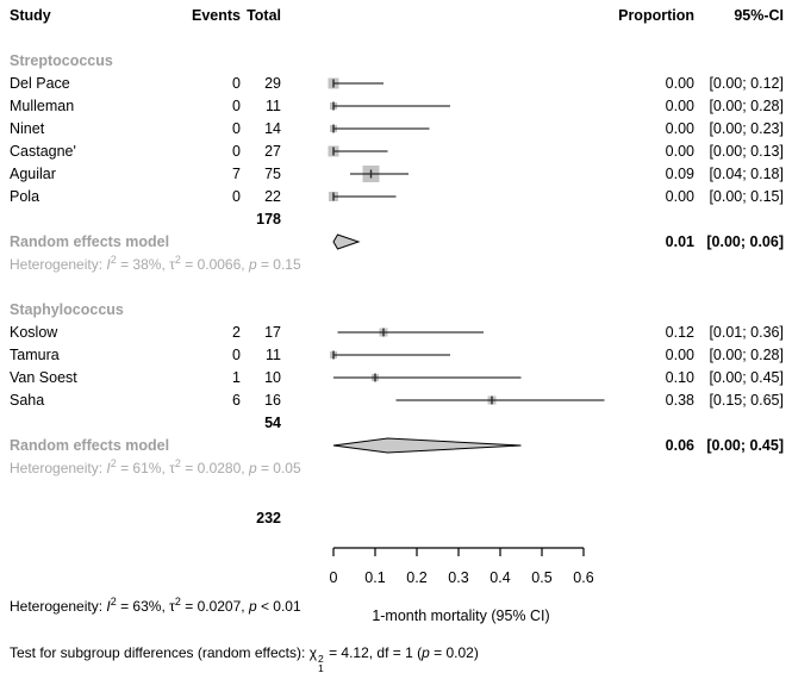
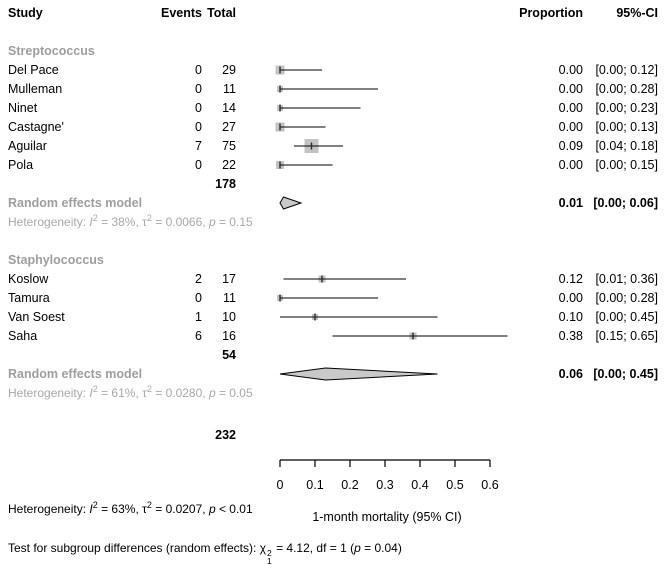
  Study
  Events
  Total
  Proportion
  95%-CI
  Streptococcus
  Del Pace
  0
  29
  0.00
  [0.00; 0.12]
  Mulleman
  0
  11
  0.00
  [0.00; 0.28]
  Ninet
  0
  14
  0.00
  [0.00; 0.23]
  Castagne'
  0
  27
  0.00
  [0.00; 0.13]
  Aguilar
  7
  75
  0.09
  [0.04; 0.18]
  Pola
  0
  22
  0.00
  [0.00; 0.15]
  178
  Random effects model
  0.01
  [0.00; 0.06]
  Heterogeneity: I2 = 38%, τ2 = 0.0066, p = 0.15
  Staphylococcus
  Koslow
  2
  17
  0.12
  [0.01; 0.36]
  Tamura
  0
  11
  0.00
  [0.00; 0.28]
  Van Soest
  1
  10
  0.10
  [0.00; 0.45]
  Saha
  6
  16
  0.38
  [0.15; 0.65]
  54
  Random effects model
  0.06
  [0.00; 0.45]
  Heterogeneity: I2 = 61%, τ2 = 0.0280, p = 0.05
  232
  0
  0.1
  0.2
  0.3
  0.4
  0.5
  0.6
  1-month mortality (95% CI)
  Heterogeneity: I2 = 63%, τ2 = 0.0207, p < 0.01
  Test for subgroup differences (random effects): χ
  2
  1
- = 4.12, df = 1 (p = 0.02)
+ = 4.12, df = 1 (p = 0.04)
